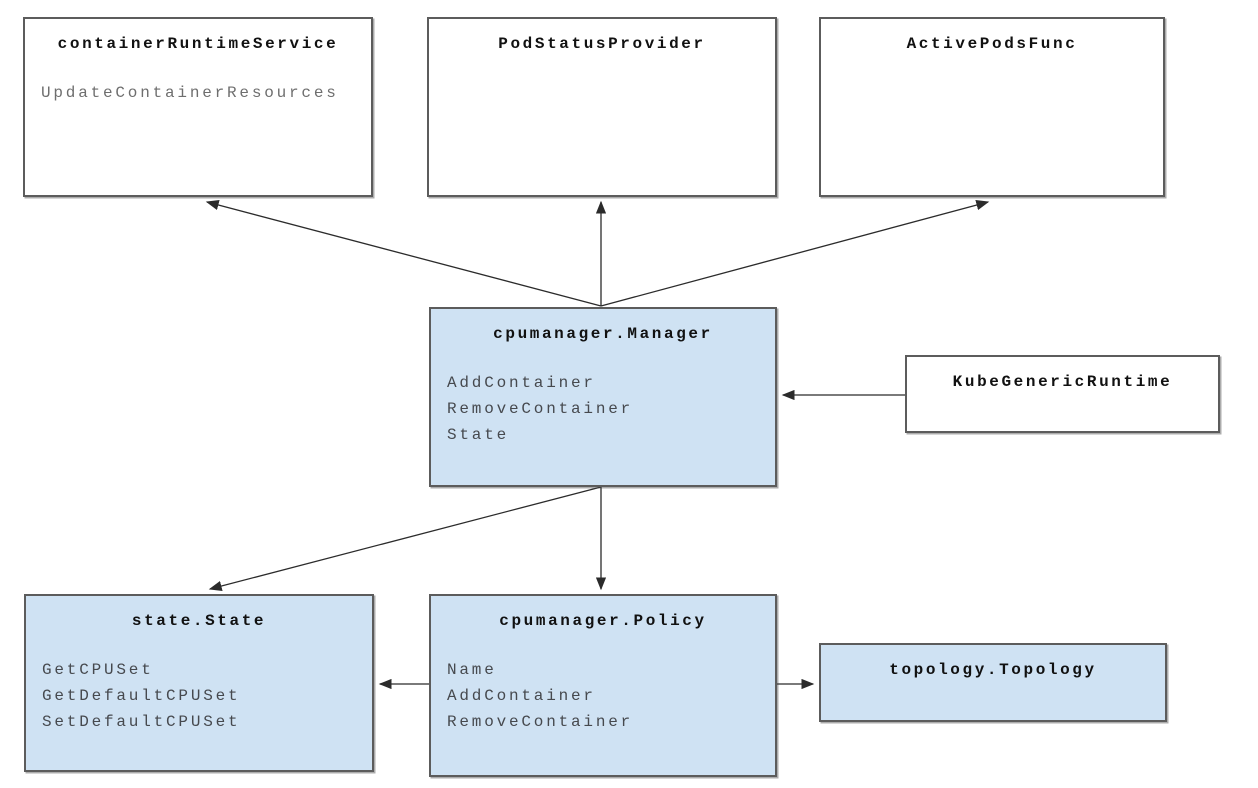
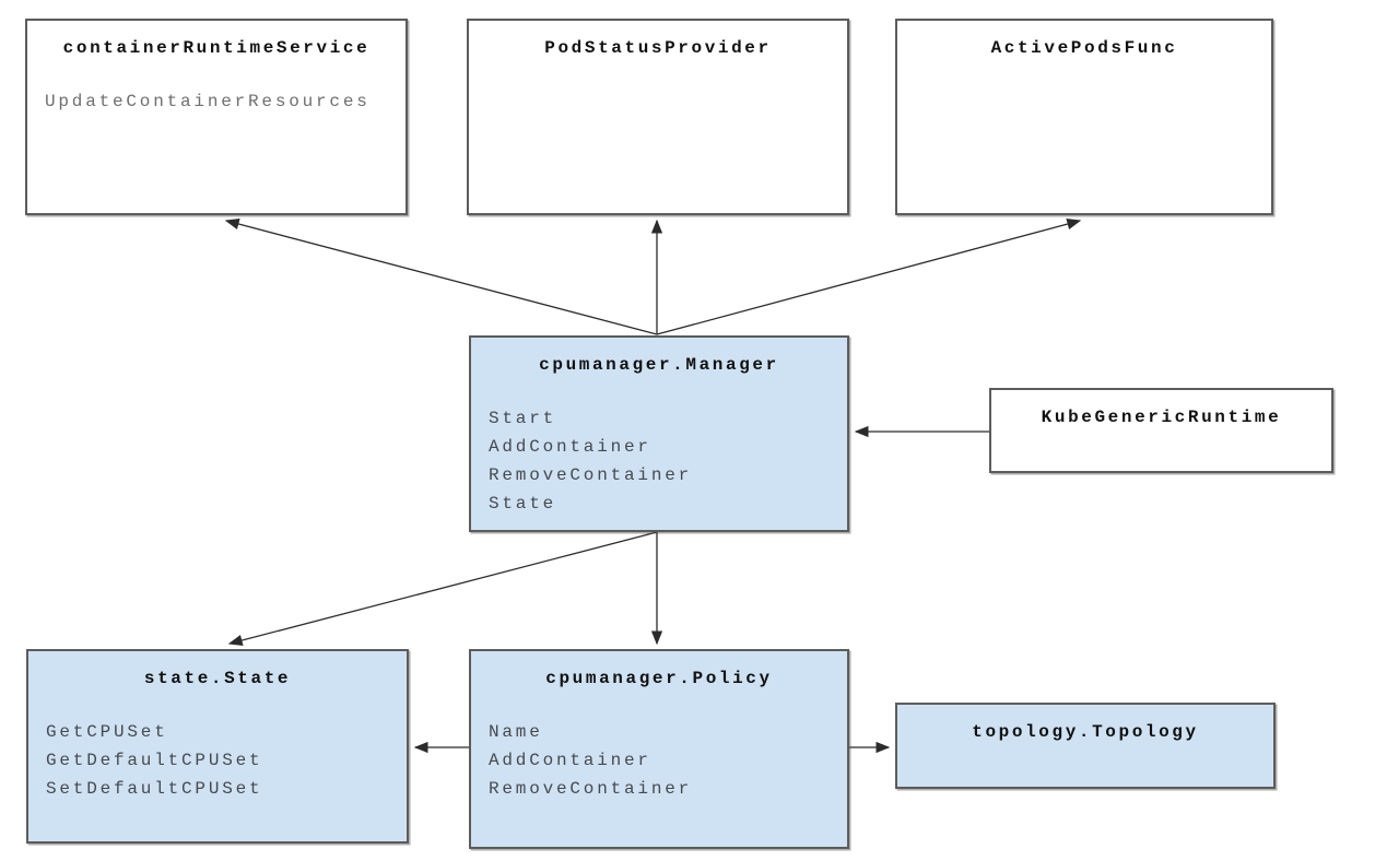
  containerRuntimeService
  UpdateContainerResources
  PodStatusProvider
  ActivePodsFunc
  cpumanager.Manager
+ Start
  AddContainer
  RemoveContainer
  State
  KubeGenericRuntime
  state.State
  GetCPUSet
  GetDefaultCPUSet
  SetDefaultCPUSet
  cpumanager.Policy
  Name
  AddContainer
  RemoveContainer
  topology.Topology
